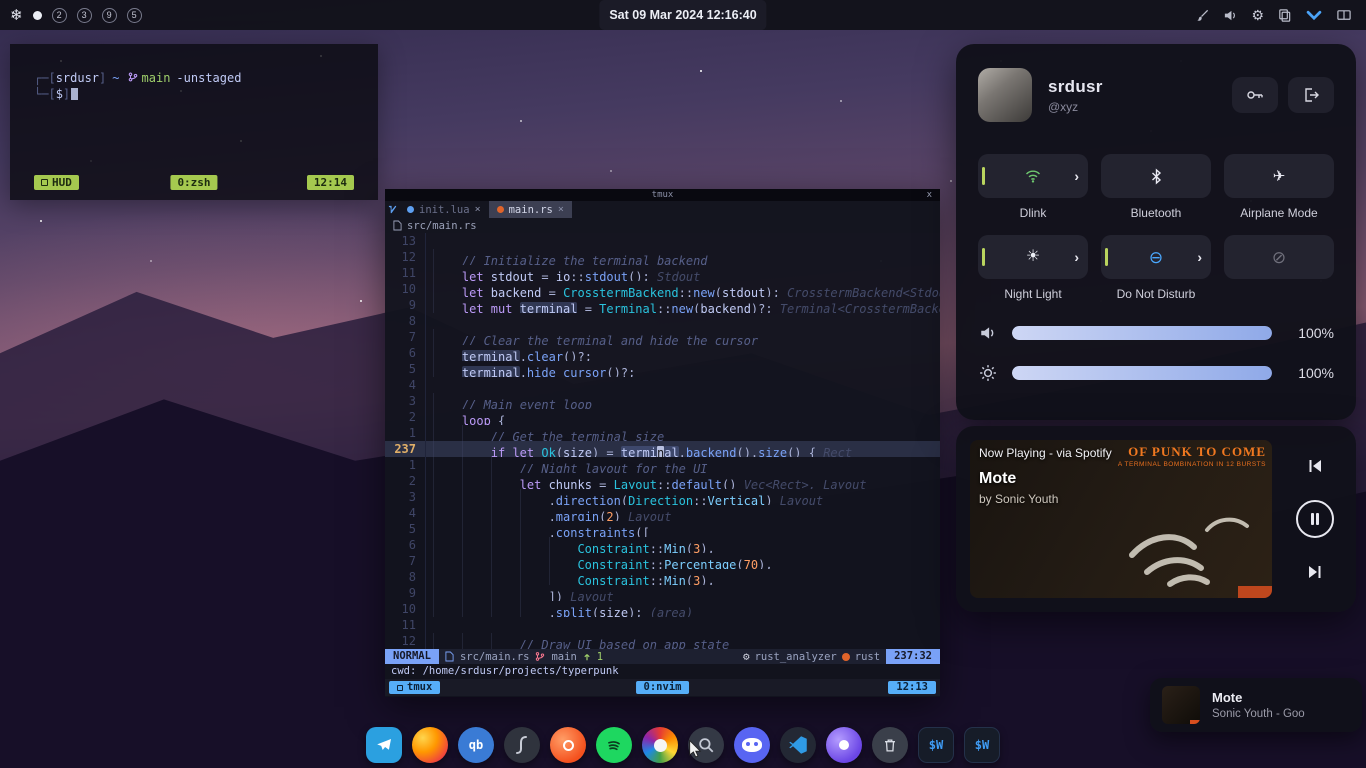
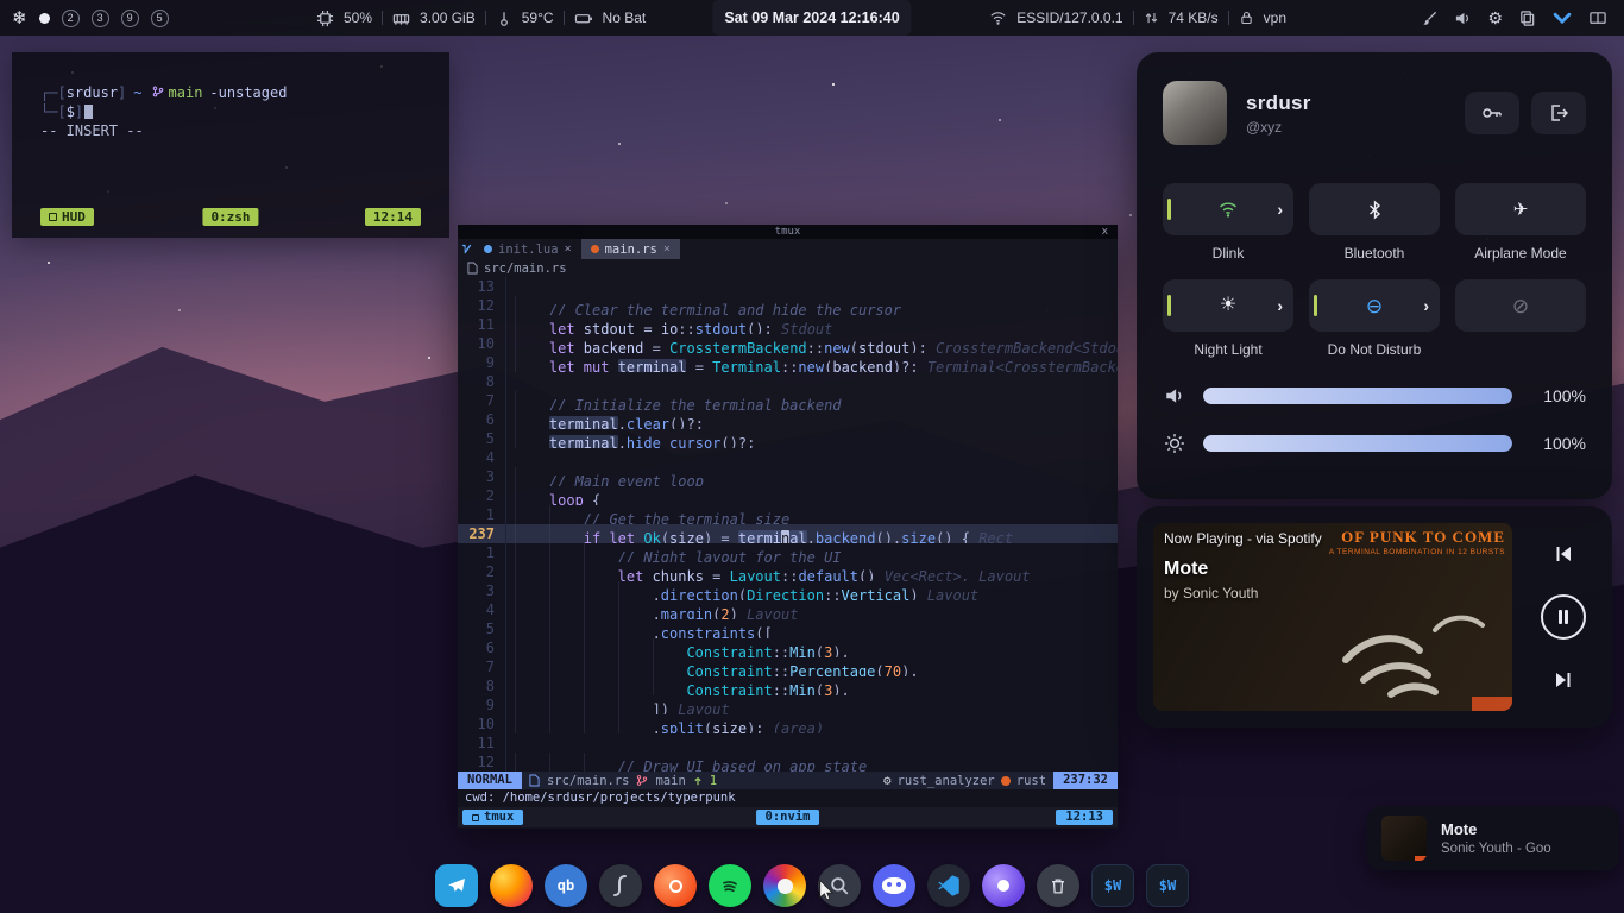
  ❄
  2
  3
  9
  5
+ 50%
+ 3.00 GiB
+ 59°C
+ No Bat
  Sat 09 Mar 2024 12:16:40
+ ESSID/127.0.0.1
+ 74 KB/s
+ vpn
  ⚙
  ┌─[srdusr] ~ main -unstaged
  └─[$]
+ -- INSERT --
  HUD
  0:zsh
  12:14
  tmux
  x
  init.lua
  ×
  main.rs
  ×
  src/main.rs
  13
  12
- // Initialize the terminal backend
+ // Clear the terminal and hide the cursor
  11
  let stdout = io::stdout(); Stdout
  10
  let backend = CrosstermBackend::new(stdout); CrosstermBackend<Stdo
  9
  let mut terminal = Terminal::new(backend)?; Terminal<CrosstermBack
  8
  7
- // Clear the terminal and hide the cursor
+ // Initialize the terminal backend
  6
  terminal.clear()?;
  5
  terminal.hide_cursor()?;
  4
  3
  // Main event loop
  2
  loop {
  1
  // Get the terminal size
  237
  if let Ok(size) = terminal.backend().size() { Rect
  1
  // Night layout for the UI
  2
  let chunks = Layout::default() Vec<Rect>, Layout
  3
  .direction(Direction::Vertical) Layout
  4
  .margin(2) Layout
  5
  .constraints([
  6
  Constraint::Min(3),
  7
  Constraint::Percentage(70),
  8
  Constraint::Min(3),
  9
  ]) Layout
  10
  .split(size); (area)
  11
  12
  // Draw UI based on app state
  NORMAL
  src/main.rs
  main
  1
  ⚙
  rust_analyzer
  rust
  237:32
  cwd: /home/srdusr/projects/typerpunk
  tmux
  0:nvim
  12:13
  srdusr
  @xyz
  ›
  Dlink
  Bluetooth
  ✈
  Airplane Mode
  ☀
  ›
  Night Light
  ⊖
  ›
  Do Not Disturb
  ⊘
  100%
  100%
  OF PUNK TO COME
  Now Playing - via Spotify
  Mote
  by Sonic Youth
  Mote
  Sonic Youth - Goo
  qb
  $W
  $W
